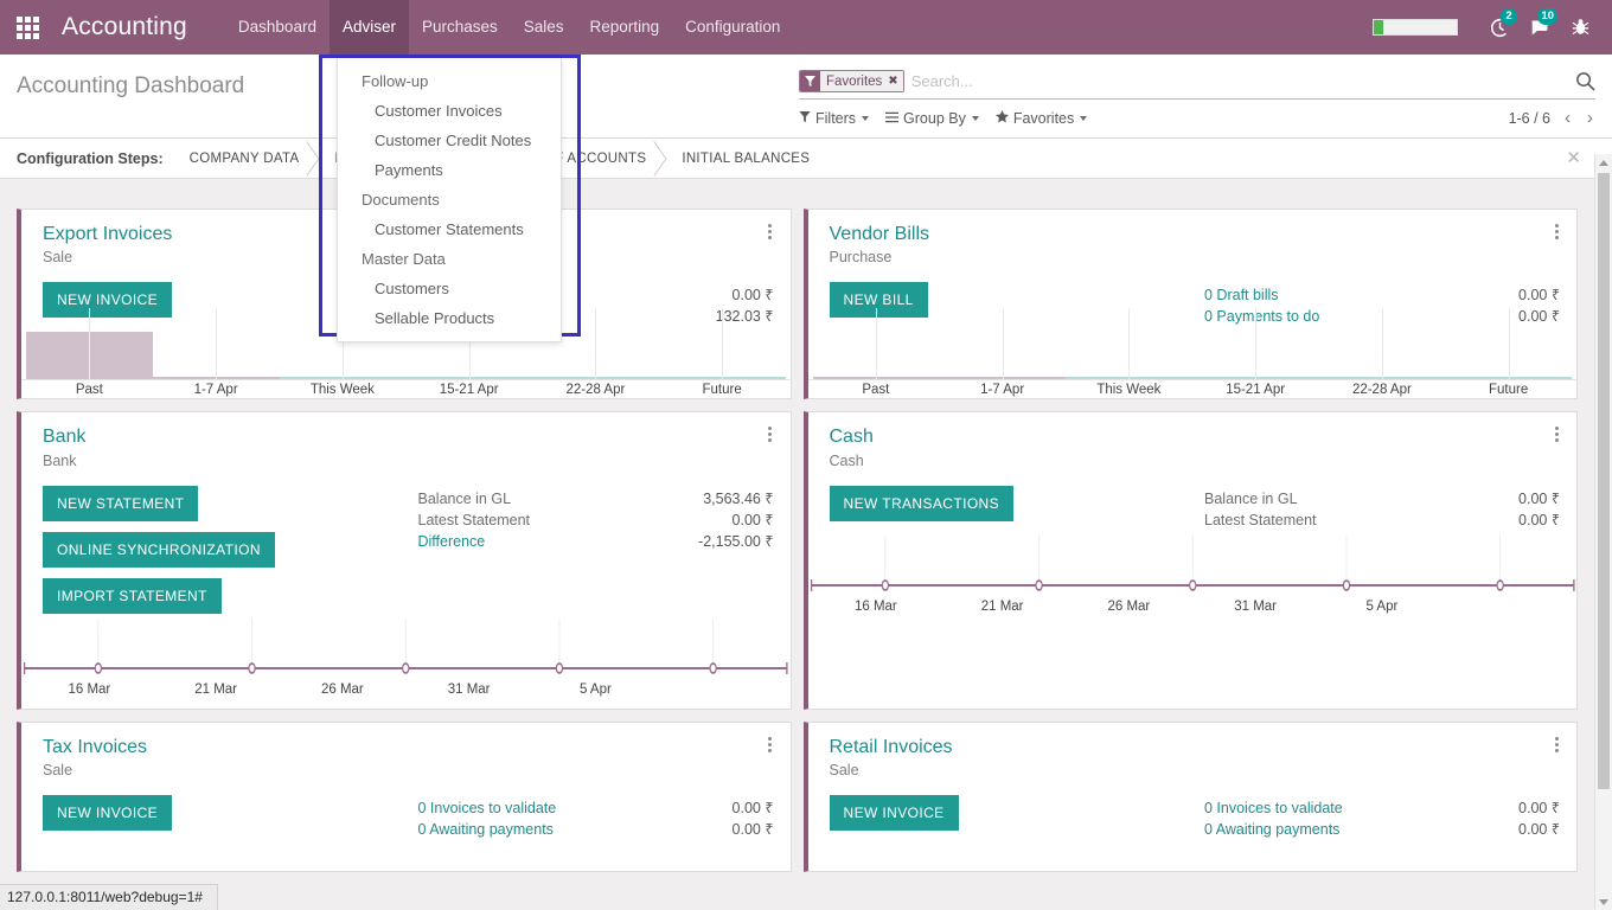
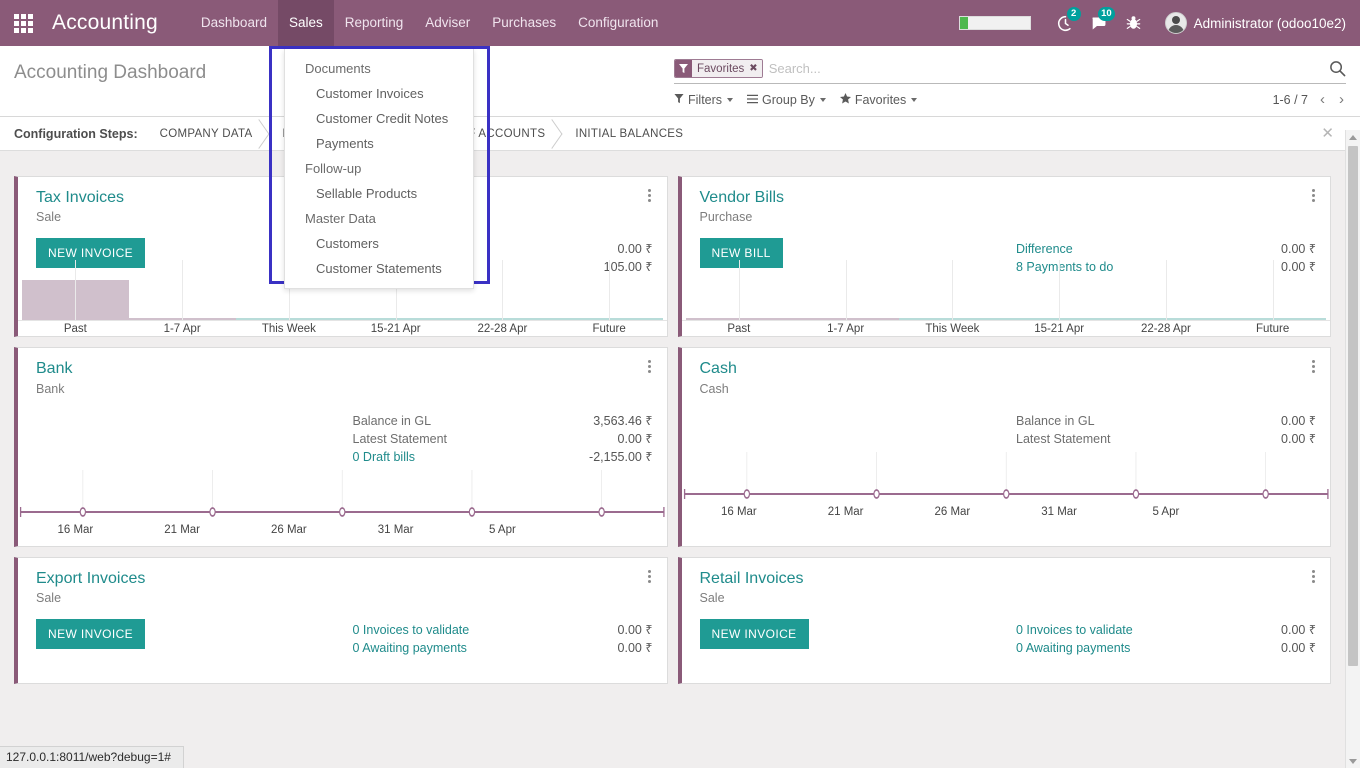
  Accounting
  Dashboard
- Adviser
+ Sales
- Purchases
+ Reporting
- Sales
+ Adviser
- Reporting
+ Purchases
  Configuration
  2
  10
+ Administrator (odoo10e2)
  Accounting Dashboard
  Favorites
  ✖
  Search...
  Filters
  Group By
  Favorites
- 1-6 / 6
+ 1-6 / 7
  ‹
  ›
  Configuration Steps:
  COMPANY DATA
  INITIAL BALANCES
  ✕
- Export Invoices
+ Tax Invoices
  Sale
  NEW INVOICE
  0.00 ₹
- 132.03 ₹
+ 105.00 ₹
  Past
  1-7 Apr
  This Week
  15-21 Apr
  22-28 Apr
  Future
  Vendor Bills
  Purchase
  NEW BILL
- 0 Draft bills
+ Difference
  0.00 ₹
- 0 Payments to do
+ 8 Payments to do
  0.00 ₹
  Past
  1-7 Apr
  This Week
  15-21 Apr
  22-28 Apr
  Future
  Bank
  Bank
- NEW STATEMENT
- ONLINE SYNCHRONIZATION
- IMPORT STATEMENT
  Balance in GL
  3,563.46 ₹
  Latest Statement
  0.00 ₹
- Difference
+ 0 Draft bills
  -2,155.00 ₹
  16 Mar
  21 Mar
  26 Mar
  31 Mar
  5 Apr
  Cash
  Cash
- NEW TRANSACTIONS
  Balance in GL
  0.00 ₹
  Latest Statement
  0.00 ₹
  16 Mar
  21 Mar
  26 Mar
  31 Mar
  5 Apr
- Tax Invoices
+ Export Invoices
  Sale
  NEW INVOICE
  0 Invoices to validate
  0.00 ₹
  0 Awaiting payments
  0.00 ₹
  Retail Invoices
  Sale
  NEW INVOICE
  0 Invoices to validate
  0.00 ₹
  0 Awaiting payments
  0.00 ₹
- Follow-up
+ Documents
  Customer Invoices
  Customer Credit Notes
  Payments
- Documents
+ Follow-up
- Customer Statements
+ Sellable Products
  Master Data
  Customers
- Sellable Products
+ Customer Statements
  127.0.0.1:8011/web?debug=1#
